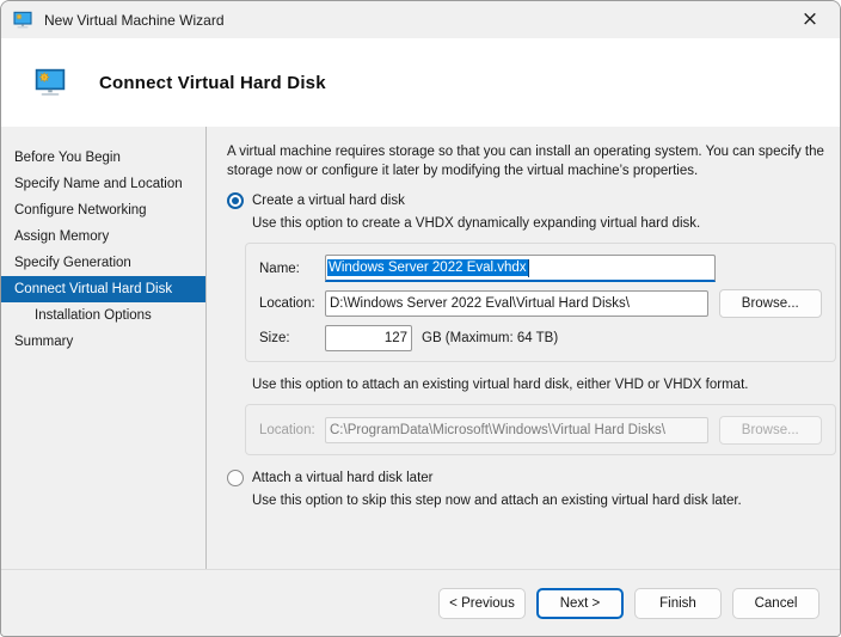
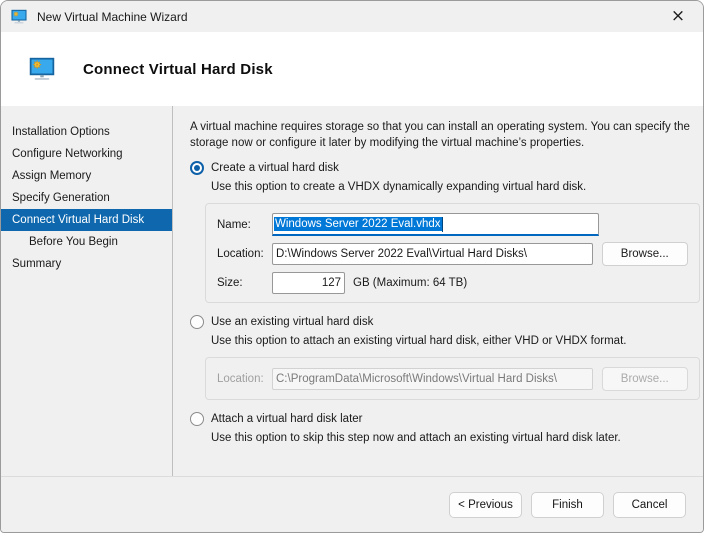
  New Virtual Machine Wizard
  ×
  Connect Virtual Hard Disk
- Before You Begin
+ Installation Options
- Specify Name and Location
  Configure Networking
  Assign Memory
  Specify Generation
  Connect Virtual Hard Disk
- Installation Options
+ Before You Begin
  Summary
  A virtual machine requires storage so that you can install an operating system. You can specify the storage now or configure it later by modifying the virtual machine’s properties.
  Create a virtual hard disk
  Use this option to create a VHDX dynamically expanding virtual hard disk.
  Name:
  Windows Server 2022 Eval.vhdx
  Location:
  D:\Windows Server 2022 Eval\Virtual Hard Disks\
  Browse...
  Size:
  127
  GB (Maximum: 64 TB)
+ Use an existing virtual hard disk
  Use this option to attach an existing virtual hard disk, either VHD or VHDX format.
  Location:
  C:\ProgramData\Microsoft\Windows\Virtual Hard Disks\
  Browse...
  Attach a virtual hard disk later
  Use this option to skip this step now and attach an existing virtual hard disk later.
  < Previous
- Next >
  Finish
  Cancel
